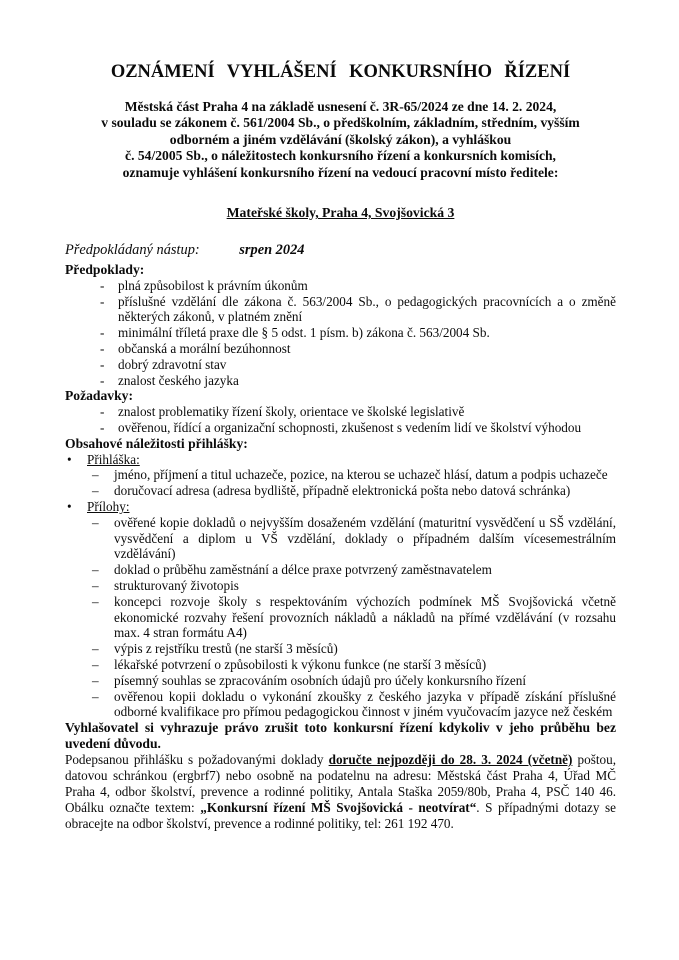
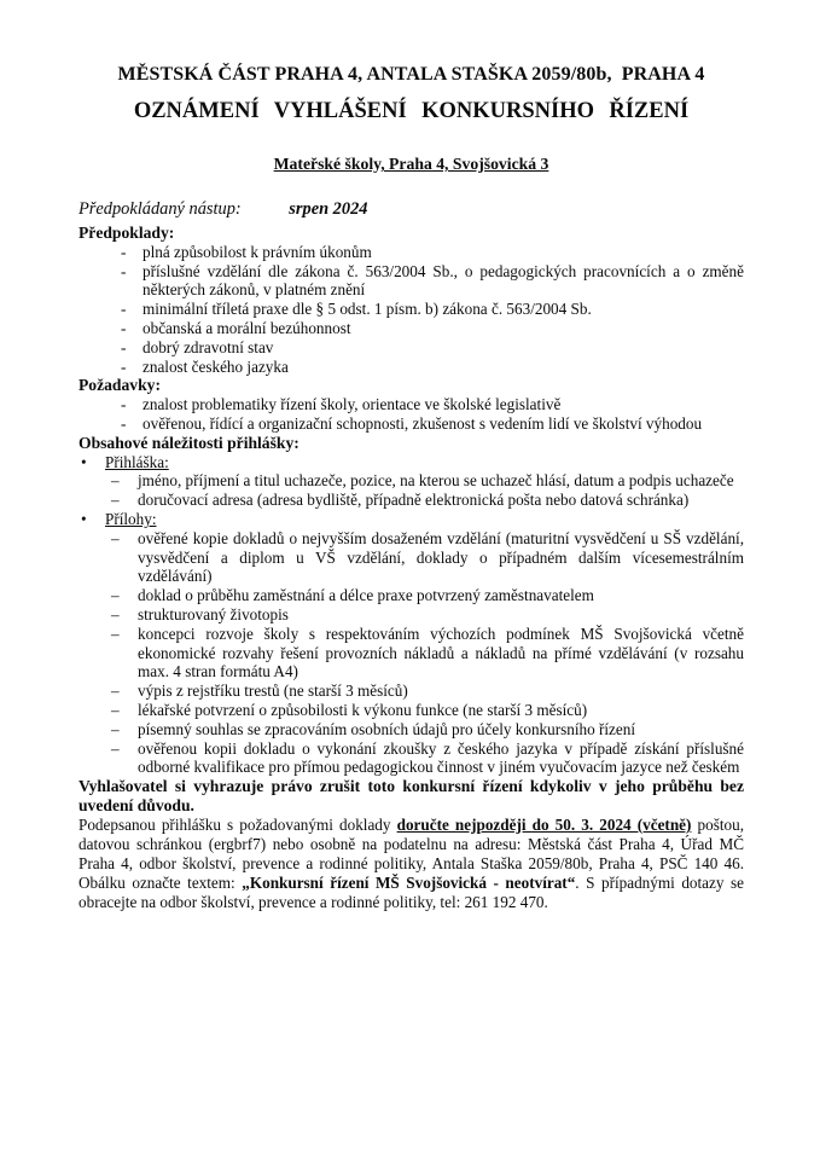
+ MĚSTSKÁ ČÁST PRAHA 4, ANTALA STAŠKA 2059/80b, PRAHA 4
  OZNÁMENÍ VYHLÁŠENÍ KONKURSNÍHO ŘÍZENÍ
- Městská část Praha 4 na základě usnesení č. 3R-65/2024 ze dne 14. 2. 2024,
- v souladu se zákonem č. 561/2004 Sb., o předškolním, základním, středním, vyšším
- odborném a jiném vzdělávání (školský zákon), a vyhláškou
- č. 54/2005 Sb., o náležitostech konkursního řízení a konkursních komisích,
- oznamuje vyhlášení konkursního řízení na vedoucí pracovní místo ředitele:
  Mateřské školy, Praha 4, Svojšovická 3
  Předpokládaný nástup: srpen 2024
  Předpoklady:
  -
  plná způsobilost k právním úkonům
  -
  příslušné vzdělání dle zákona č. 563/2004 Sb., o pedagogických pracovnících a o změně některých zákonů, v platném znění
  -
  minimální tříletá praxe dle § 5 odst. 1 písm. b) zákona č. 563/2004 Sb.
  -
  občanská a morální bezúhonnost
  -
  dobrý zdravotní stav
  -
  znalost českého jazyka
  Požadavky:
  -
  znalost problematiky řízení školy, orientace ve školské legislativě
  -
  ověřenou, řídící a organizační schopnosti, zkušenost s vedením lidí ve školství výhodou
  Obsahové náležitosti přihlášky:
  •
  Přihláška:
  –
  jméno, příjmení a titul uchazeče, pozice, na kterou se uchazeč hlásí, datum a podpis uchazeče
  –
  doručovací adresa (adresa bydliště, případně elektronická pošta nebo datová schránka)
  •
  Přílohy:
  –
  ověřené kopie dokladů o nejvyšším dosaženém vzdělání (maturitní vysvědčení u SŠ vzdělání, vysvědčení a diplom u VŠ vzdělání, doklady o případném dalším vícesemestrálním vzdělávání)
  –
  doklad o průběhu zaměstnání a délce praxe potvrzený zaměstnavatelem
  –
  strukturovaný životopis
  –
  koncepci rozvoje školy s respektováním výchozích podmínek MŠ Svojšovická včetně ekonomické rozvahy řešení provozních nákladů a nákladů na přímé vzdělávání (v rozsahu max. 4 stran formátu A4)
  –
  výpis z rejstříku trestů (ne starší 3 měsíců)
  –
  lékařské potvrzení o způsobilosti k výkonu funkce (ne starší 3 měsíců)
  –
  písemný souhlas se zpracováním osobních údajů pro účely konkursního řízení
  –
  ověřenou kopii dokladu o vykonání zkoušky z českého jazyka v případě získání příslušné odborné kvalifikace pro přímou pedagogickou činnost v jiném vyučovacím jazyce než českém
  Vyhlašovatel si vyhrazuje právo zrušit toto konkursní řízení kdykoliv v jeho průběhu bez uvedení důvodu.
- Podepsanou přihlášku s požadovanými doklady doručte nejpozději do 28. 3. 2024 (včetně) poštou, datovou schránkou (ergbrf7) nebo osobně na podatelnu na adresu: Městská část Praha 4, Úřad MČ Praha 4, odbor školství, prevence a rodinné politiky, Antala Staška 2059/80b, Praha 4, PSČ 140 46. Obálku označte textem: „Konkursní řízení MŠ Svojšovická - neotvírat“. S případnými dotazy se obracejte na odbor školství, prevence a rodinné politiky, tel: 261 192 470.
+ Podepsanou přihlášku s požadovanými doklady doručte nejpozději do 50. 3. 2024 (včetně) poštou, datovou schránkou (ergbrf7) nebo osobně na podatelnu na adresu: Městská část Praha 4, Úřad MČ Praha 4, odbor školství, prevence a rodinné politiky, Antala Staška 2059/80b, Praha 4, PSČ 140 46. Obálku označte textem: „Konkursní řízení MŠ Svojšovická - neotvírat“. S případnými dotazy se obracejte na odbor školství, prevence a rodinné politiky, tel: 261 192 470.
